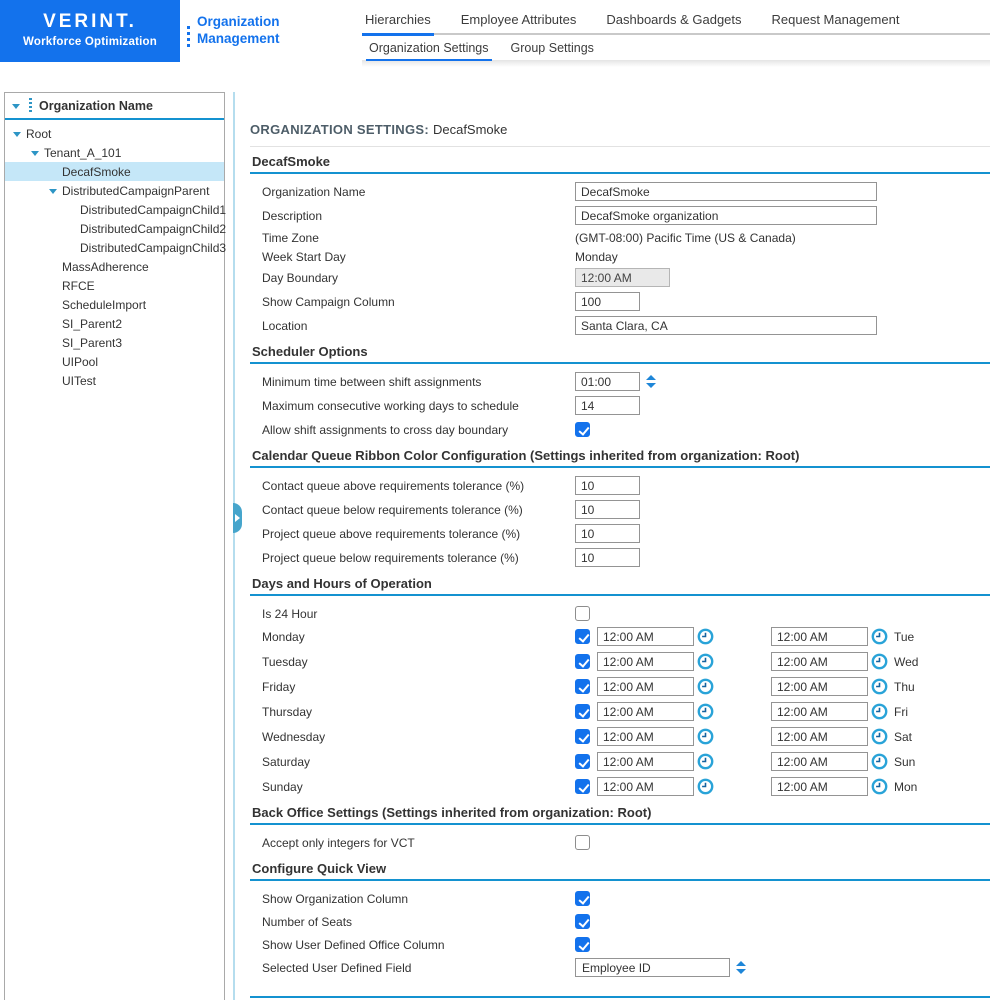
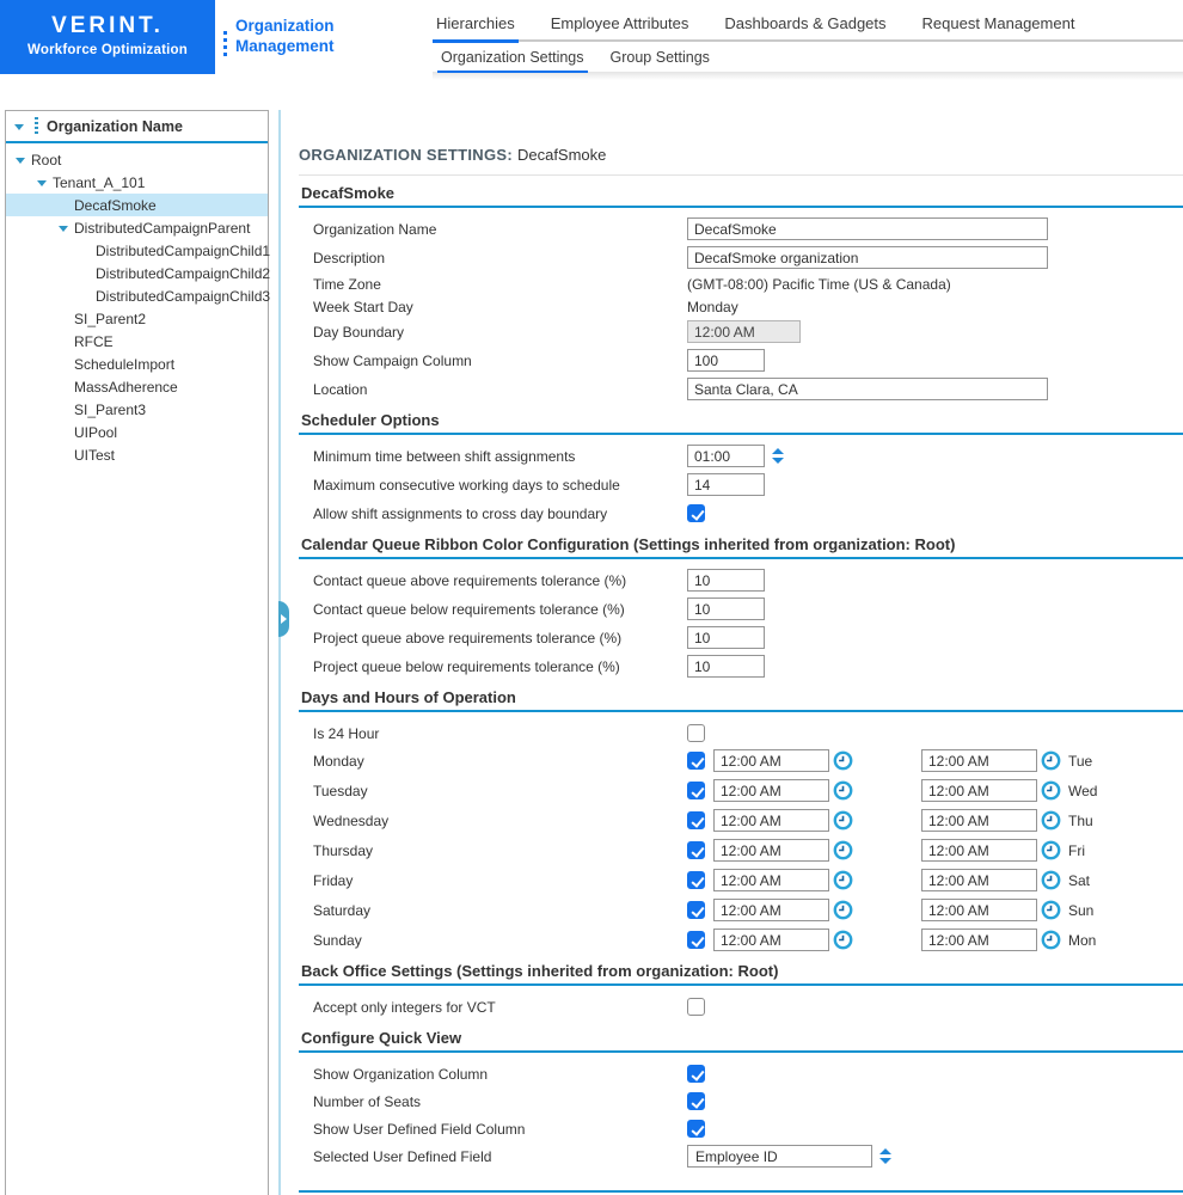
  VERINT.
  Workforce Optimization
  Organization Management
  Hierarchies
  Employee Attributes
  Dashboards & Gadgets
  Request Management
  Organization Settings
  Group Settings
  Organization Name
  Root
  Tenant_A_101
  DecafSmoke
  DistributedCampaignParent
  DistributedCampaignChild1
  DistributedCampaignChild2
  DistributedCampaignChild3
- MassAdherence
+ SI_Parent2
  RFCE
  ScheduleImport
- SI_Parent2
+ MassAdherence
  SI_Parent3
  UIPool
  UITest
  ORGANIZATION SETTINGS: DecafSmoke
  DecafSmoke
  Organization Name
  DecafSmoke
  Description
  DecafSmoke organization
  Time Zone
  (GMT-08:00) Pacific Time (US & Canada)
  Week Start Day
  Monday
  Day Boundary
  12:00 AM
  Show Campaign Column
  100
  Location
  Santa Clara, CA
  Scheduler Options
  Minimum time between shift assignments
  01:00
  Maximum consecutive working days to schedule
  14
  Allow shift assignments to cross day boundary
  Calendar Queue Ribbon Color Configuration (Settings inherited from organization: Root)
  Contact queue above requirements tolerance (%)
  10
  Contact queue below requirements tolerance (%)
  10
  Project queue above requirements tolerance (%)
  10
  Project queue below requirements tolerance (%)
  10
  Days and Hours of Operation
  Is 24 Hour
  Monday
  12:00 AM
  12:00 AM
  Tue
  Tuesday
  12:00 AM
  12:00 AM
  Wed
- Friday
+ Wednesday
  12:00 AM
  12:00 AM
  Thu
  Thursday
  12:00 AM
  12:00 AM
  Fri
- Wednesday
+ Friday
  12:00 AM
  12:00 AM
  Sat
  Saturday
  12:00 AM
  12:00 AM
  Sun
  Sunday
  12:00 AM
  12:00 AM
  Mon
  Back Office Settings (Settings inherited from organization: Root)
  Accept only integers for VCT
  Configure Quick View
  Show Organization Column
  Number of Seats
- Show User Defined Office Column
+ Show User Defined Field Column
  Selected User Defined Field
  Employee ID
